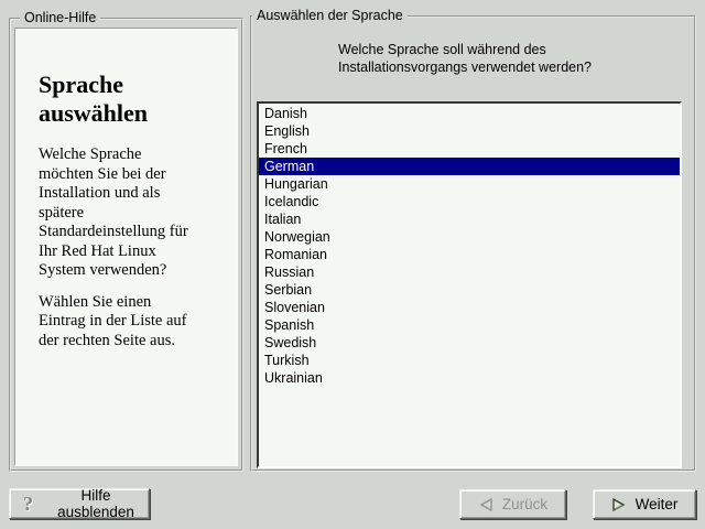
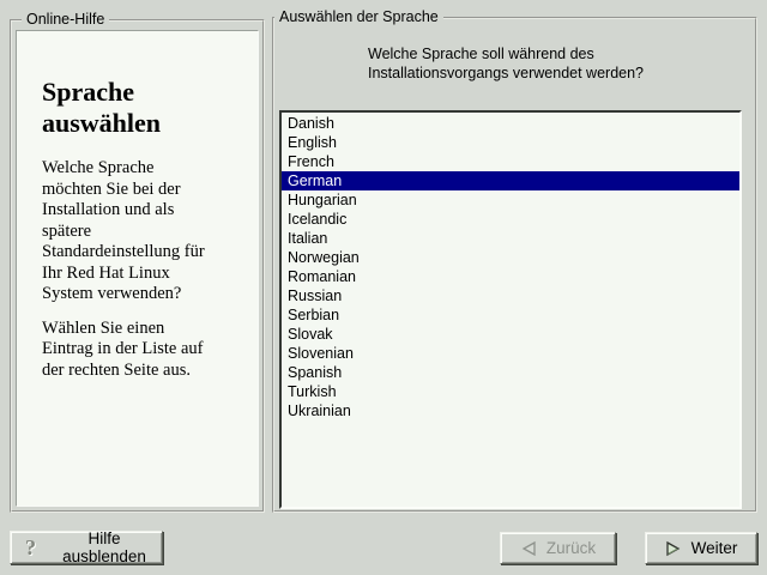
  Online-Hilfe
  Sprache
  auswählen
  Welche Sprache
  möchten Sie bei der
  Installation und als
  spätere
  Standardeinstellung für
  Ihr Red Hat Linux
  System verwenden?
  Wählen Sie einen
  Eintrag in der Liste auf
  der rechten Seite aus.
  Auswählen der Sprache
  Welche Sprache soll während des
  Installationsvorgangs verwendet werden?
  Danish
  English
  French
  German
  Hungarian
  Icelandic
  Italian
  Norwegian
  Romanian
  Russian
  Serbian
+ Slovak
  Slovenian
  Spanish
- Swedish
  Turkish
  Ukrainian
  ?
  Hilfe ausblenden
  Zurück
  Weiter
